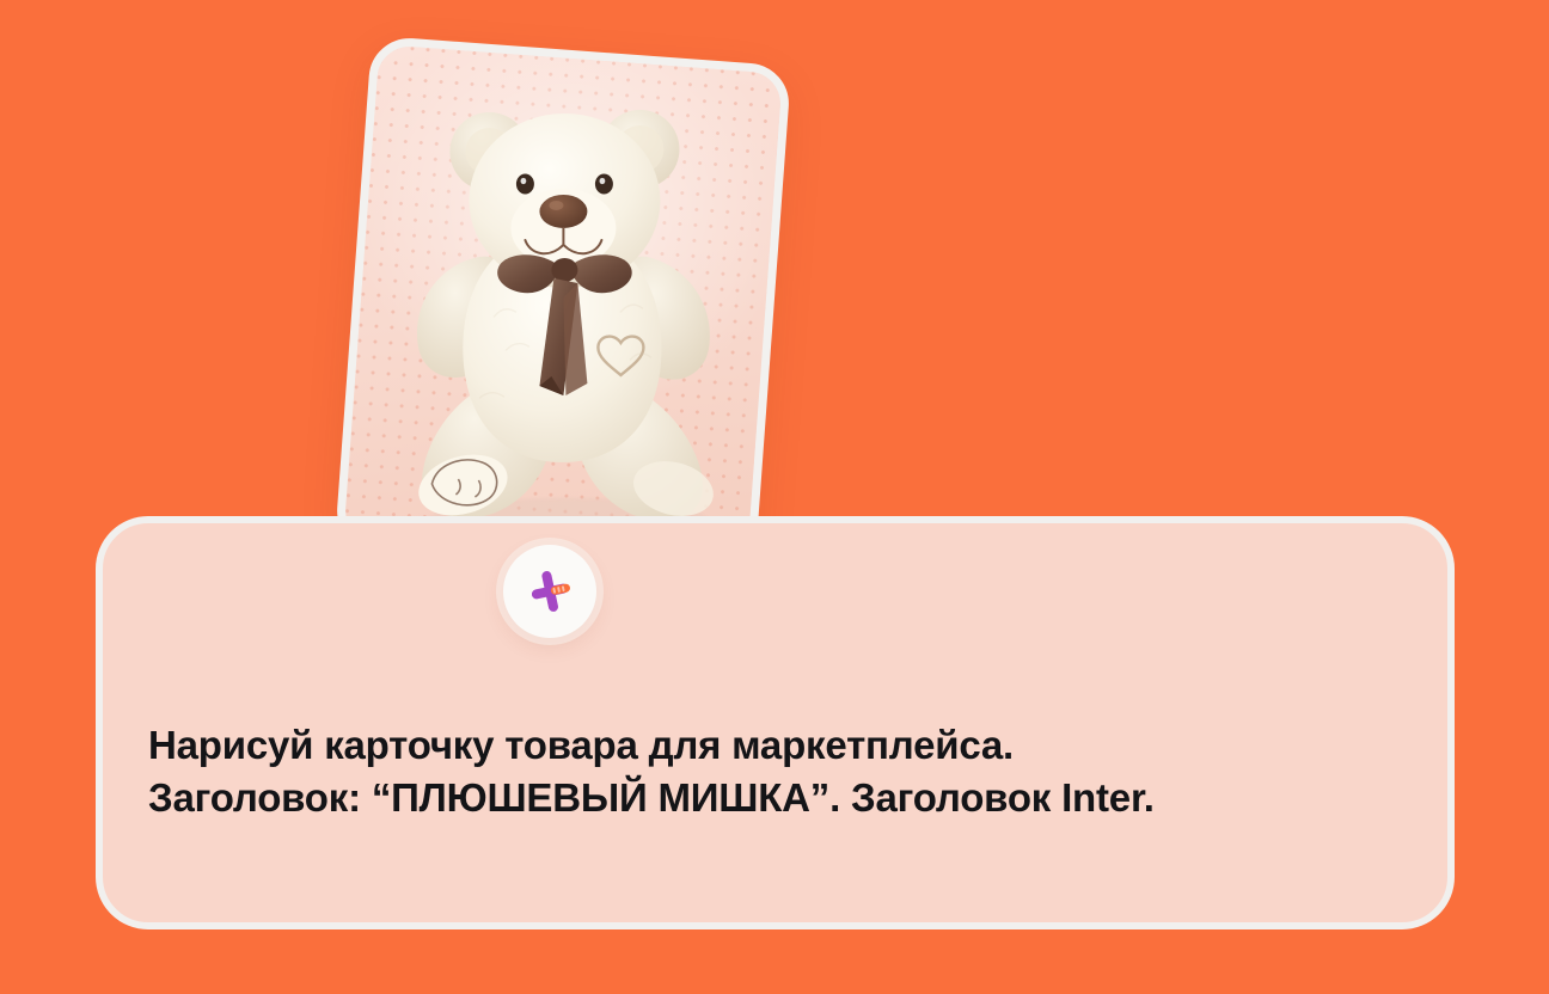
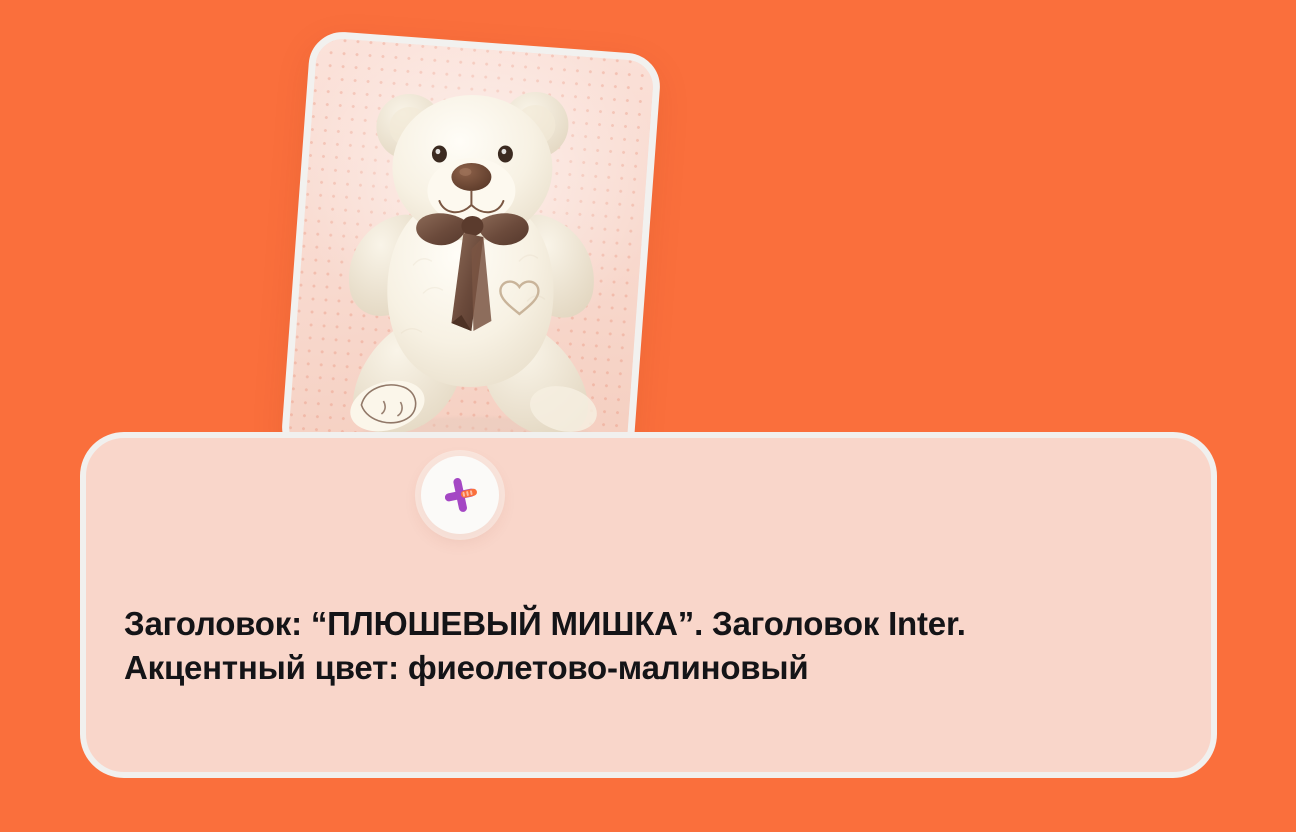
- Нарисуй карточку товара для маркетплейса.
  Заголовок: “ПЛЮШЕВЫЙ МИШКА”. Заголовок Inter.
+ Акцентный цвет: фиеолетово-малиновый
